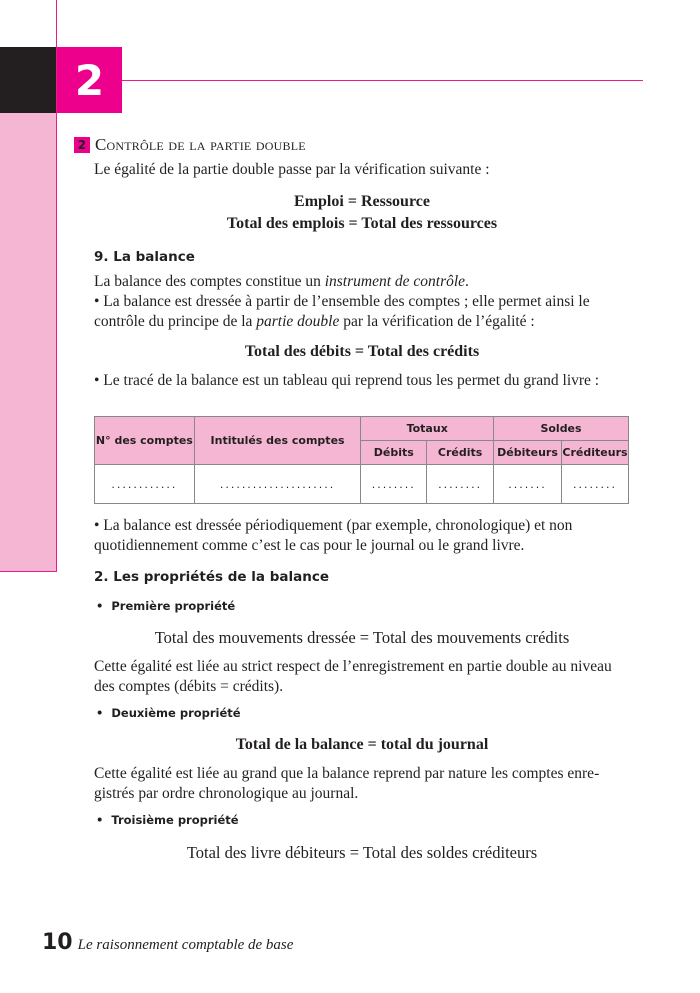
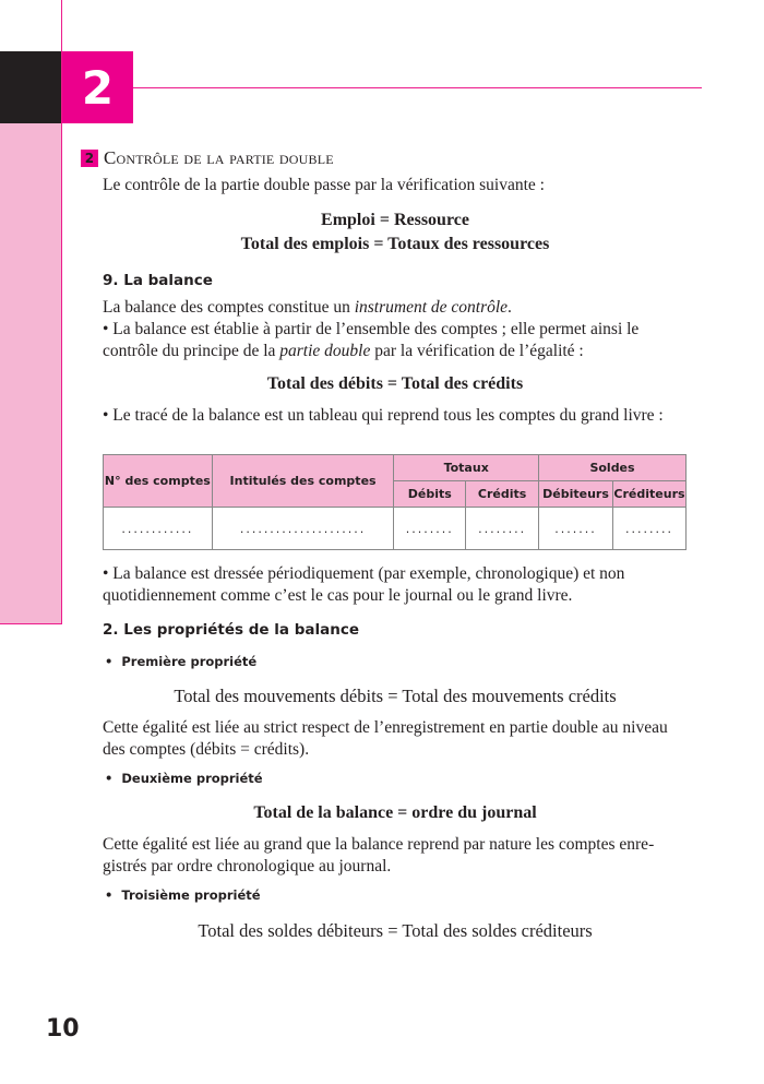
  2
  2
  Contrôle de la partie double
- Le égalité de la partie double passe par la vérification suivante :
+ Le contrôle de la partie double passe par la vérification suivante :
  Emploi = Ressource
- Total des emplois = Total des ressources
+ Total des emplois = Totaux des ressources
  9. La balance
  La balance des comptes constitue un instrument de contrôle.
- • La balance est dressée à partir de l’ensemble des comptes ; elle permet ainsi le contrôle du principe de la partie double par la vérification de l’égalité :
+ • La balance est établie à partir de l’ensemble des comptes ; elle permet ainsi le contrôle du principe de la partie double par la vérification de l’égalité :
  Total des débits = Total des crédits
- • Le tracé de la balance est un tableau qui reprend tous les permet du grand livre :
+ • Le tracé de la balance est un tableau qui reprend tous les comptes du grand livre :
  N° des comptes	Intitulés des comptes	Totaux	Soldes
  Débits	Crédits	Débiteurs	Créditeurs
  ............	.....................	........	........	.......	........
  • La balance est dressée périodiquement (par exemple, chronologique) et non quotidiennement comme c’est le cas pour le journal ou le grand livre.
  2. Les propriétés de la balance
  • Première propriété
- Total des mouvements dressée = Total des mouvements crédits
+ Total des mouvements débits = Total des mouvements crédits
  Cette égalité est liée au strict respect de l’enregistrement en partie double au niveau des comptes (débits = crédits).
  • Deuxième propriété
- Total de la balance = total du journal
+ Total de la balance = ordre du journal
  Cette égalité est liée au grand que la balance reprend par nature les comptes enre-gistrés par ordre chronologique au journal.
  • Troisième propriété
- Total des livre débiteurs = Total des soldes créditeurs
+ Total des soldes débiteurs = Total des soldes créditeurs
  10
- Le raisonnement comptable de base
